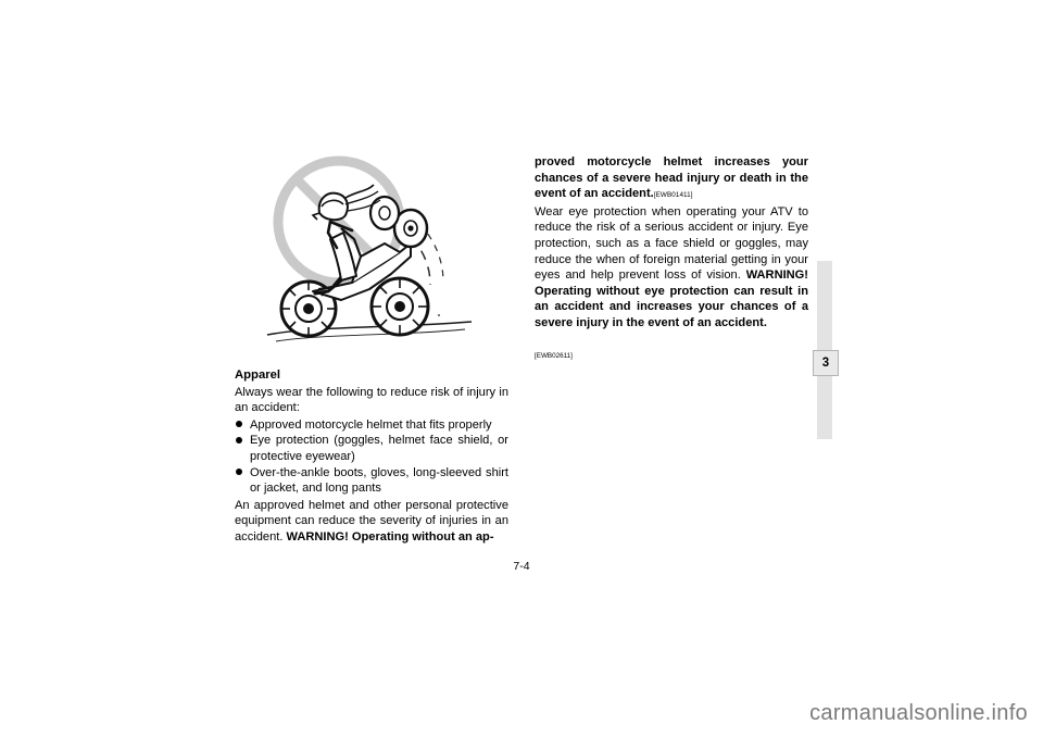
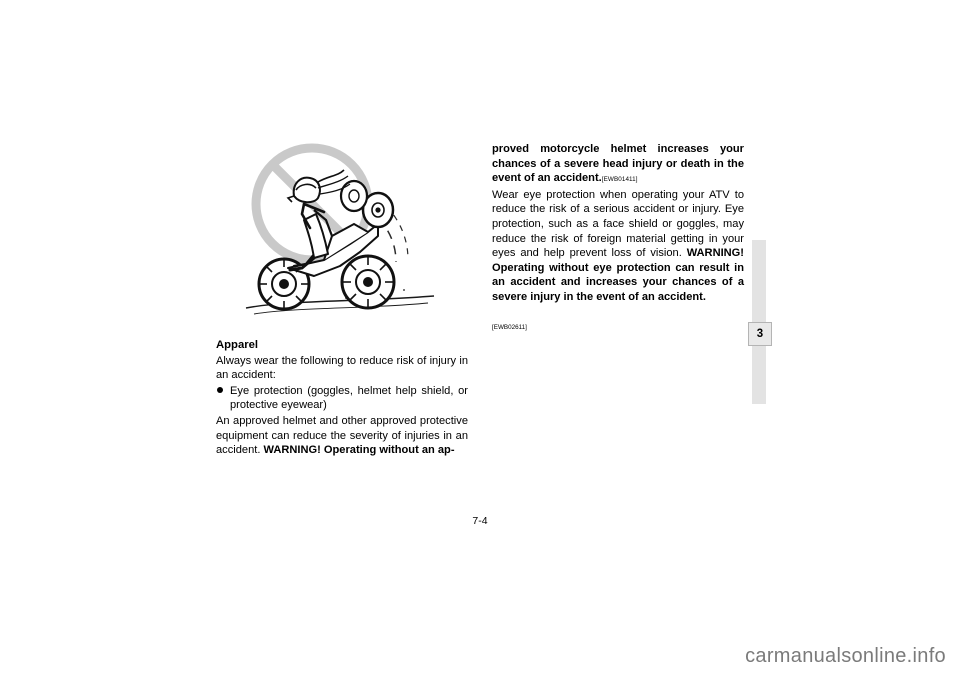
  3
  Apparel
  Always wear the following to reduce risk of injury in an accident:
- Approved motorcycle helmet that fits properly
- Eye protection (goggles, helmet face shield, or protective eyewear)
+ Eye protection (goggles, helmet help shield, or protective eyewear)
- Over-the-ankle boots, gloves, long-sleeved shirt or jacket, and long pants
- An approved helmet and other personal protective equipment can reduce the severity of injuries in an accident. WARNING! Operating without an ap-
+ An approved helmet and other approved protective equipment can reduce the severity of injuries in an accident. WARNING! Operating without an ap-
  proved motorcycle helmet increases your chances of a severe head injury or death in the event of an accident.
- Wear eye protection when operating your ATV to reduce the risk of a serious accident or injury. Eye protection, such as a face shield or goggles, may reduce the when of foreign material getting in your eyes and help prevent loss of vision. WARNING! Operating without eye protection can result in an accident and increases your chances of a severe injury in the event of an accident.
+ Wear eye protection when operating your ATV to reduce the risk of a serious accident or injury. Eye protection, such as a face shield or goggles, may reduce the risk of foreign material getting in your eyes and help prevent loss of vision. WARNING! Operating without eye protection can result in an accident and increases your chances of a severe injury in the event of an accident.
  7-4
  carmanualsonline.info
